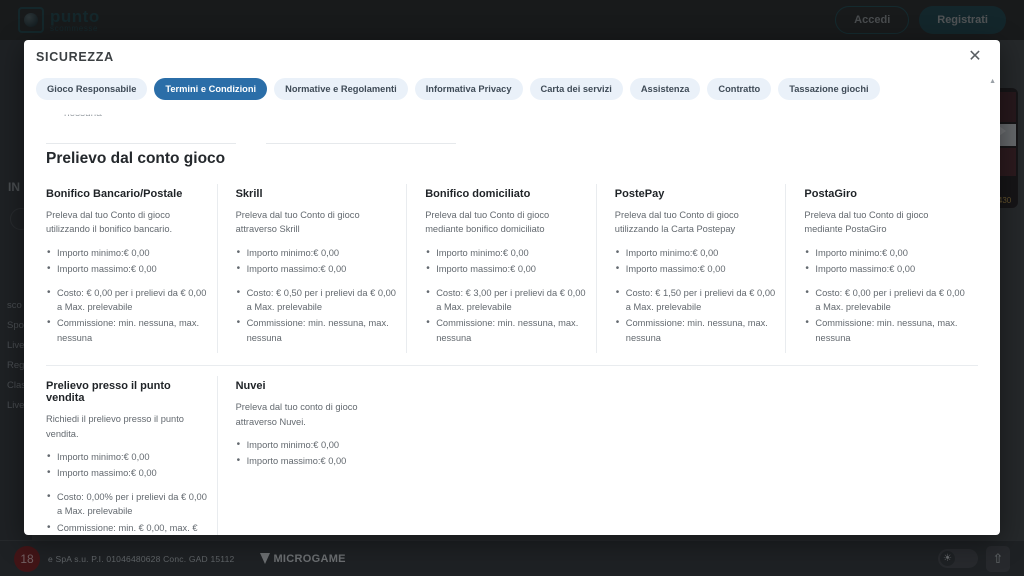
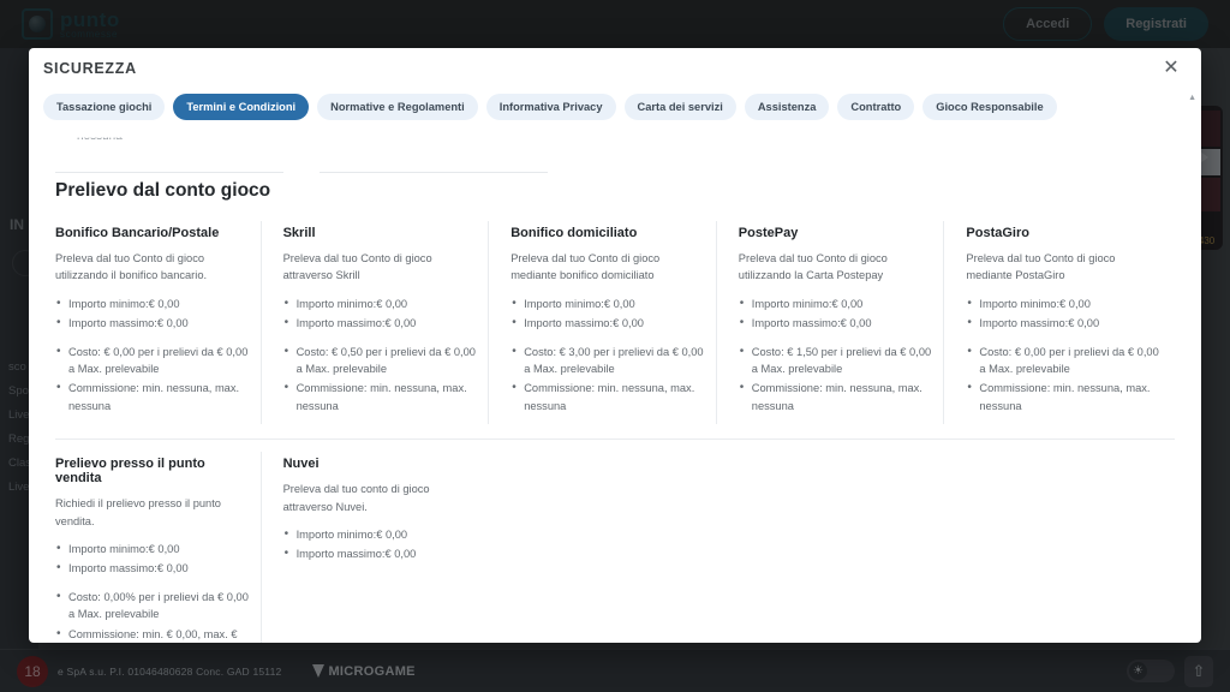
  Accedi
  Registrati
  IN
  sco
  Spo
  Live
  Reg
  Cla
  Live
  18
  e SpA s.u. P.I. 01046480628 Conc. GAD 15112
  MICROGAME
  ☀
  ⇧
  SICUREZZA
  ✕
- Gioco Responsabile
+ Tassazione giochi
  Termini e Condizioni
  Normative e Regolamenti
  Informativa Privacy
  Carta dei servizi
  Assistenza
  Contratto
- Tassazione giochi
+ Gioco Responsabile
  Prelievo dal conto gioco
  Bonifico Bancario/Postale
  Preleva dal tuo Conto di gioco utilizzando il bonifico bancario.
  Importo minimo:€ 0,00
  Importo massimo:€ 0,00
  Costo: € 0,00 per i prelievi da € 0,00 a Max. prelevabile
  Commissione: min. nessuna, max. nessuna
  Skrill
  Preleva dal tuo Conto di gioco attraverso Skrill
  Importo minimo:€ 0,00
  Importo massimo:€ 0,00
  Costo: € 0,50 per i prelievi da € 0,00 a Max. prelevabile
  Commissione: min. nessuna, max. nessuna
  Bonifico domiciliato
  Preleva dal tuo Conto di gioco mediante bonifico domiciliato
  Importo minimo:€ 0,00
  Importo massimo:€ 0,00
  Costo: € 3,00 per i prelievi da € 0,00 a Max. prelevabile
  Commissione: min. nessuna, max. nessuna
  PostePay
  Preleva dal tuo Conto di gioco utilizzando la Carta Postepay
  Importo minimo:€ 0,00
  Importo massimo:€ 0,00
  Costo: € 1,50 per i prelievi da € 0,00 a Max. prelevabile
  Commissione: min. nessuna, max. nessuna
  PostaGiro
  Preleva dal tuo Conto di gioco mediante PostaGiro
  Importo minimo:€ 0,00
  Importo massimo:€ 0,00
  Costo: € 0,00 per i prelievi da € 0,00 a Max. prelevabile
  Commissione: min. nessuna, max. nessuna
  Prelievo presso il punto vendita
  Richiedi il prelievo presso il punto vendita.
  Importo minimo:€ 0,00
  Importo massimo:€ 0,00
  Costo: 0,00% per i prelievi da € 0,00 a Max. prelevabile
  Commissione: min. € 0,00, max. €
  Nuvei
  Preleva dal tuo conto di gioco attraverso Nuvei.
  Importo minimo:€ 0,00
  Importo massimo:€ 0,00
